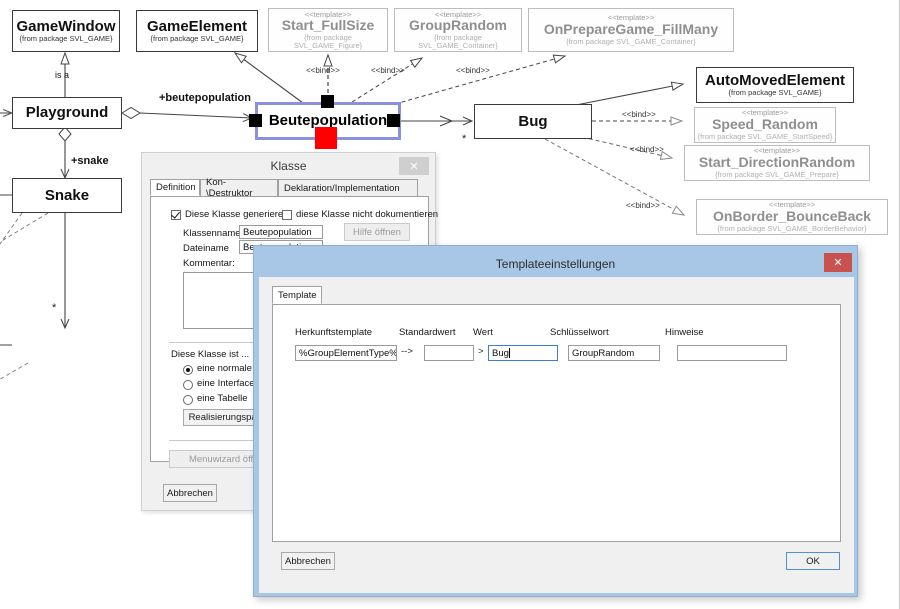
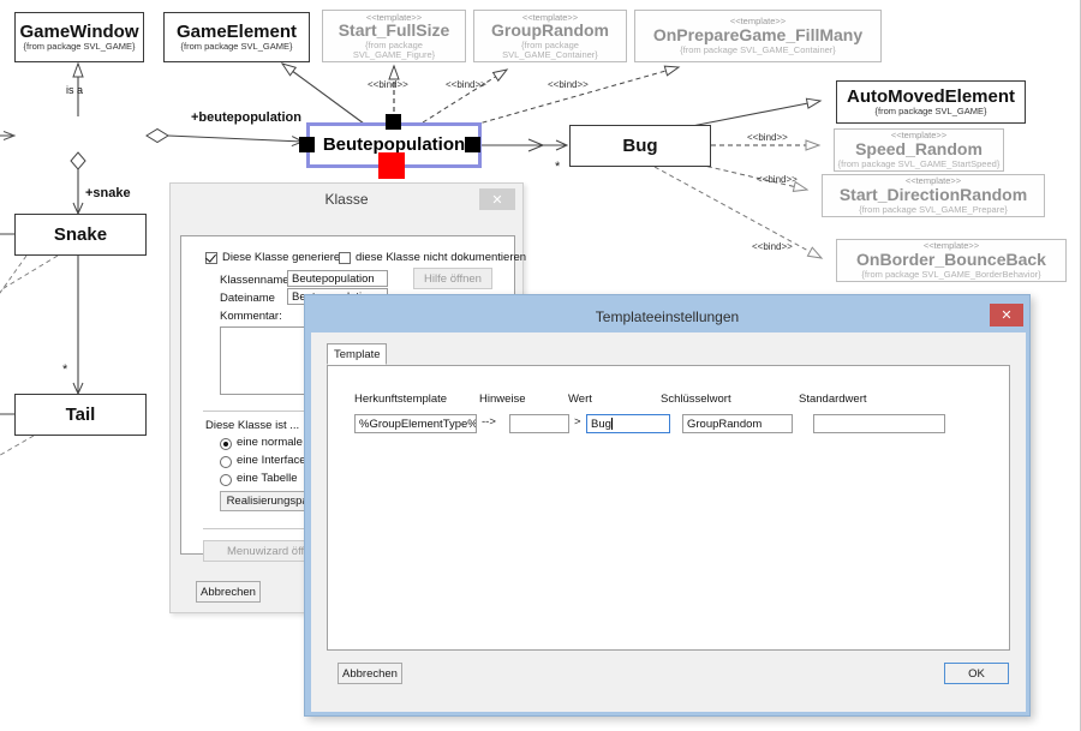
  GameWindow
  {from package SVL_GAME}
  GameElement
  {from package SVL_GAME}
  <<template>>
  Start_FullSize
  {from package SVL_GAME_Figure}
  <<template>>
  GroupRandom
  {from package SVL_GAME_Container}
  <<template>>
  OnPrepareGame_FillMany
  {from package SVL_GAME_Container}
  AutoMovedElement
  {from package SVL_GAME}
  <<template>>
  Speed_Random
  {from package SVL_GAME_StartSpeed}
  <<template>>
  Start_DirectionRandom
  {from package SVL_GAME_Prepare}
  <<template>>
  OnBorder_BounceBack
  {from package SVL_GAME_BorderBehavior}
- Playground
  Snake
+ Tail
  Beutepopulation
  Bug
  is a
  +beutepopulation
  +snake
  *
  *
  <<bind>>
  <<bind>>
  <<bind>>
  <<bind>>
  <<bind>>
  <<bind>>
  Klasse
  ✕
- Definition
- Kon-\Destruktor
- Deklaration/Implementation
  Diese Klasse generiere
  diese Klasse nicht dokumentieren
  Klassenname
  Beutepopulation
  Dateiname
  Kommentar:
  Hilfe öffnen
  Diese Klasse ist ...
  eine Tabelle
  Menuwizard öff
  Abbrechen
  Templateeinstellungen
  ✕
  Template
  Herkunftstemplate
- Standardwert
+ Hinweise
  Wert
  Schlüsselwort
- Hinweise
+ Standardwert
  %GroupElementType%
  -->
  >
  Bug
  GroupRandom
  Abbrechen
  OK
